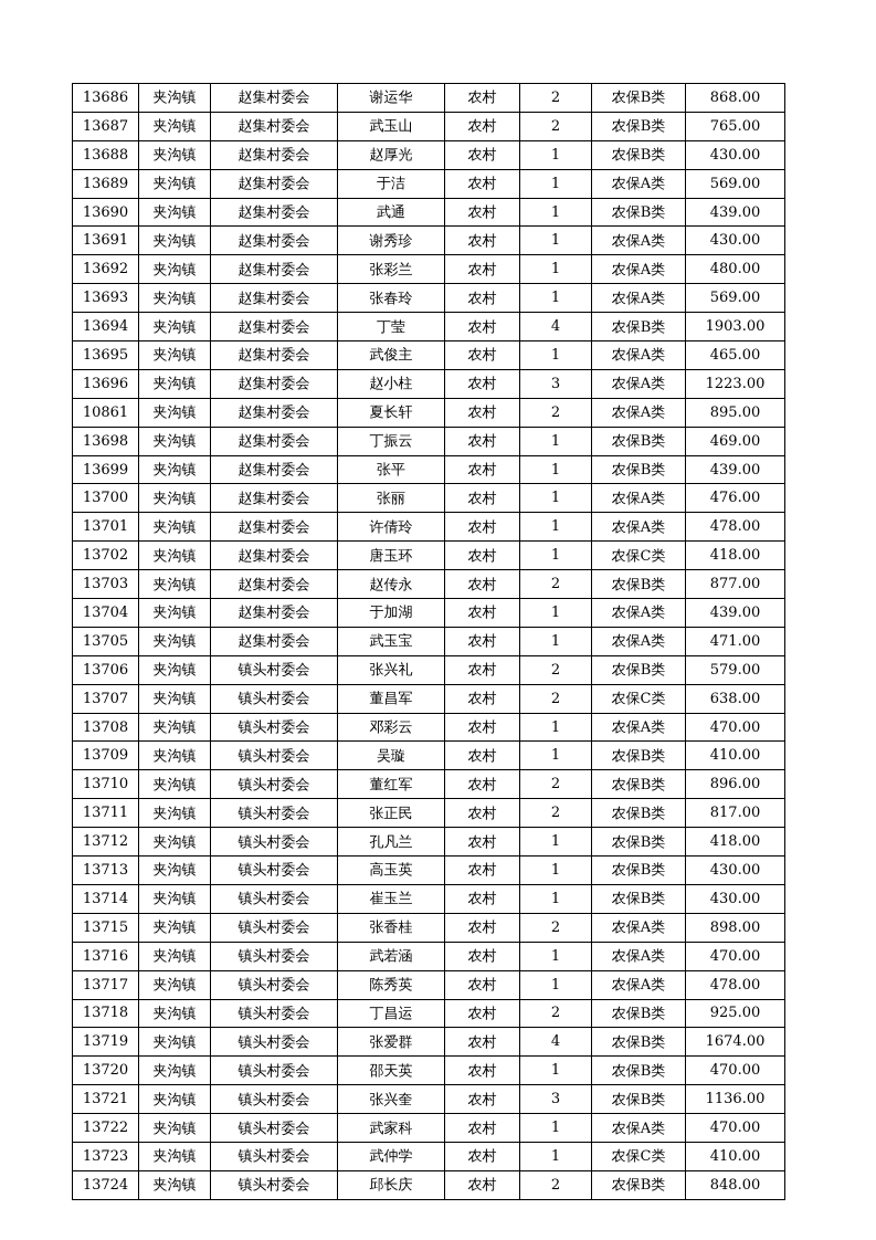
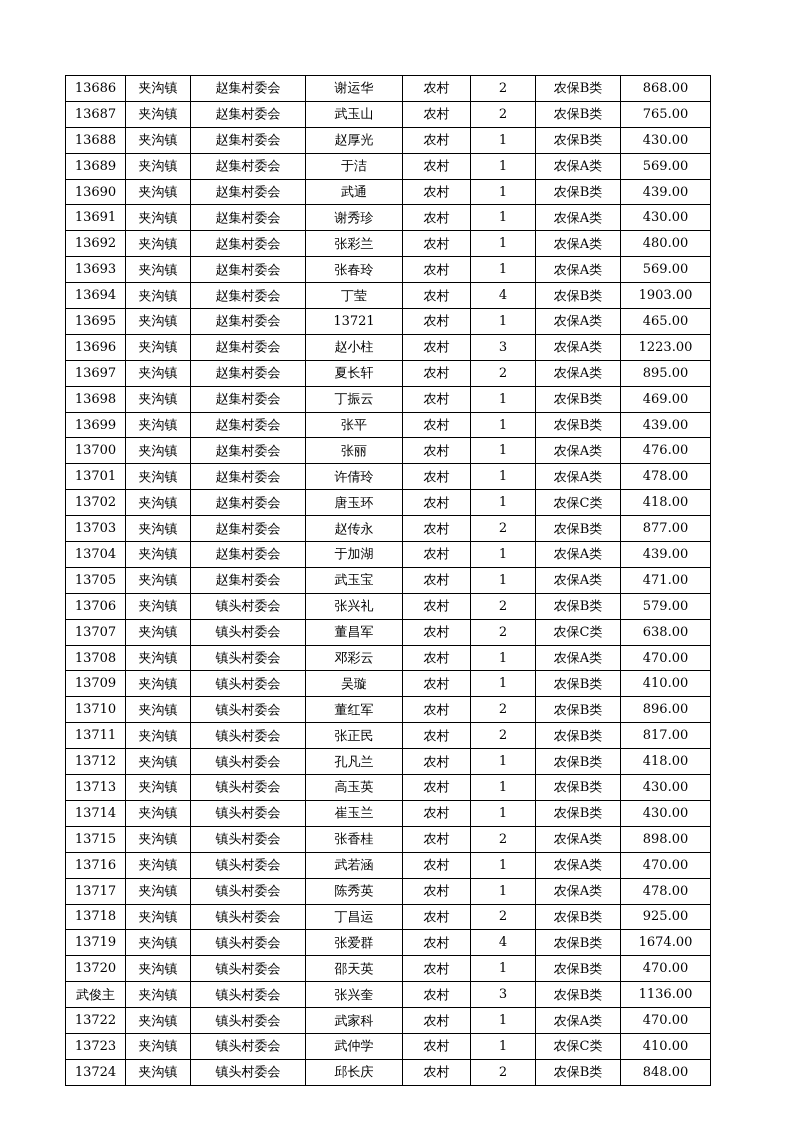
  13686	夹沟镇	赵集村委会	谢运华	农村	2	农保B类	868.00
  13687	夹沟镇	赵集村委会	武玉山	农村	2	农保B类	765.00
  13688	夹沟镇	赵集村委会	赵厚光	农村	1	农保B类	430.00
  13689	夹沟镇	赵集村委会	于洁	农村	1	农保A类	569.00
  13690	夹沟镇	赵集村委会	武通	农村	1	农保B类	439.00
  13691	夹沟镇	赵集村委会	谢秀珍	农村	1	农保A类	430.00
  13692	夹沟镇	赵集村委会	张彩兰	农村	1	农保A类	480.00
  13693	夹沟镇	赵集村委会	张春玲	农村	1	农保A类	569.00
  13694	夹沟镇	赵集村委会	丁莹	农村	4	农保B类	1903.00
- 13695	夹沟镇	赵集村委会	武俊主	农村	1	农保A类	465.00
+ 13695	夹沟镇	赵集村委会	13721	农村	1	农保A类	465.00
  13696	夹沟镇	赵集村委会	赵小柱	农村	3	农保A类	1223.00
- 10861	夹沟镇	赵集村委会	夏长轩	农村	2	农保A类	895.00
+ 13697	夹沟镇	赵集村委会	夏长轩	农村	2	农保A类	895.00
  13698	夹沟镇	赵集村委会	丁振云	农村	1	农保B类	469.00
  13699	夹沟镇	赵集村委会	张平	农村	1	农保B类	439.00
  13700	夹沟镇	赵集村委会	张丽	农村	1	农保A类	476.00
  13701	夹沟镇	赵集村委会	许倩玲	农村	1	农保A类	478.00
  13702	夹沟镇	赵集村委会	唐玉环	农村	1	农保C类	418.00
  13703	夹沟镇	赵集村委会	赵传永	农村	2	农保B类	877.00
  13704	夹沟镇	赵集村委会	于加湖	农村	1	农保A类	439.00
  13705	夹沟镇	赵集村委会	武玉宝	农村	1	农保A类	471.00
  13706	夹沟镇	镇头村委会	张兴礼	农村	2	农保B类	579.00
  13707	夹沟镇	镇头村委会	董昌军	农村	2	农保C类	638.00
  13708	夹沟镇	镇头村委会	邓彩云	农村	1	农保A类	470.00
  13709	夹沟镇	镇头村委会	吴璇	农村	1	农保B类	410.00
  13710	夹沟镇	镇头村委会	董红军	农村	2	农保B类	896.00
  13711	夹沟镇	镇头村委会	张正民	农村	2	农保B类	817.00
  13712	夹沟镇	镇头村委会	孔凡兰	农村	1	农保B类	418.00
  13713	夹沟镇	镇头村委会	高玉英	农村	1	农保B类	430.00
  13714	夹沟镇	镇头村委会	崔玉兰	农村	1	农保B类	430.00
  13715	夹沟镇	镇头村委会	张香桂	农村	2	农保A类	898.00
  13716	夹沟镇	镇头村委会	武若涵	农村	1	农保A类	470.00
  13717	夹沟镇	镇头村委会	陈秀英	农村	1	农保A类	478.00
  13718	夹沟镇	镇头村委会	丁昌运	农村	2	农保B类	925.00
  13719	夹沟镇	镇头村委会	张爱群	农村	4	农保B类	1674.00
  13720	夹沟镇	镇头村委会	邵天英	农村	1	农保B类	470.00
- 13721	夹沟镇	镇头村委会	张兴奎	农村	3	农保B类	1136.00
+ 武俊主	夹沟镇	镇头村委会	张兴奎	农村	3	农保B类	1136.00
  13722	夹沟镇	镇头村委会	武家科	农村	1	农保A类	470.00
  13723	夹沟镇	镇头村委会	武仲学	农村	1	农保C类	410.00
  13724	夹沟镇	镇头村委会	邱长庆	农村	2	农保B类	848.00
